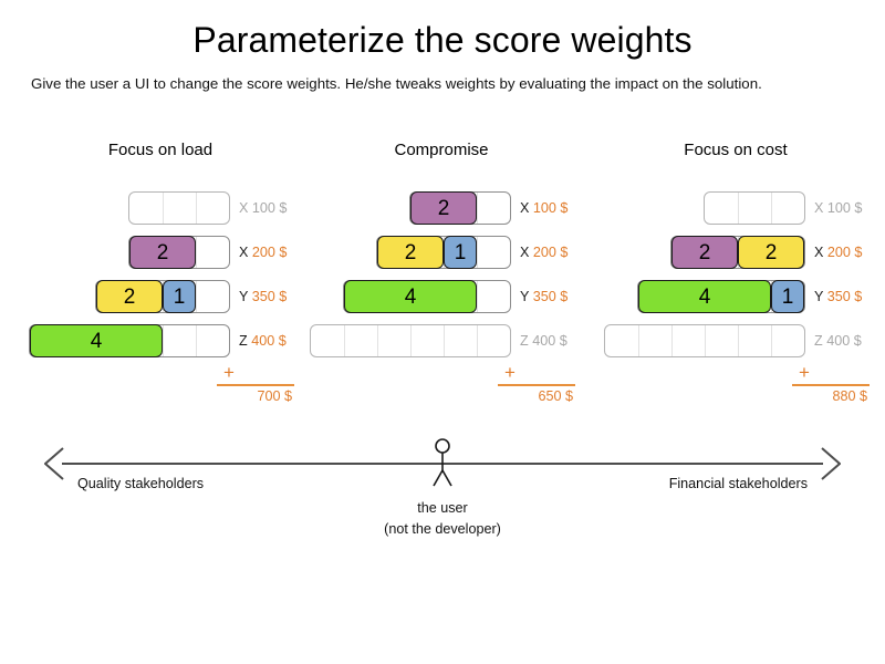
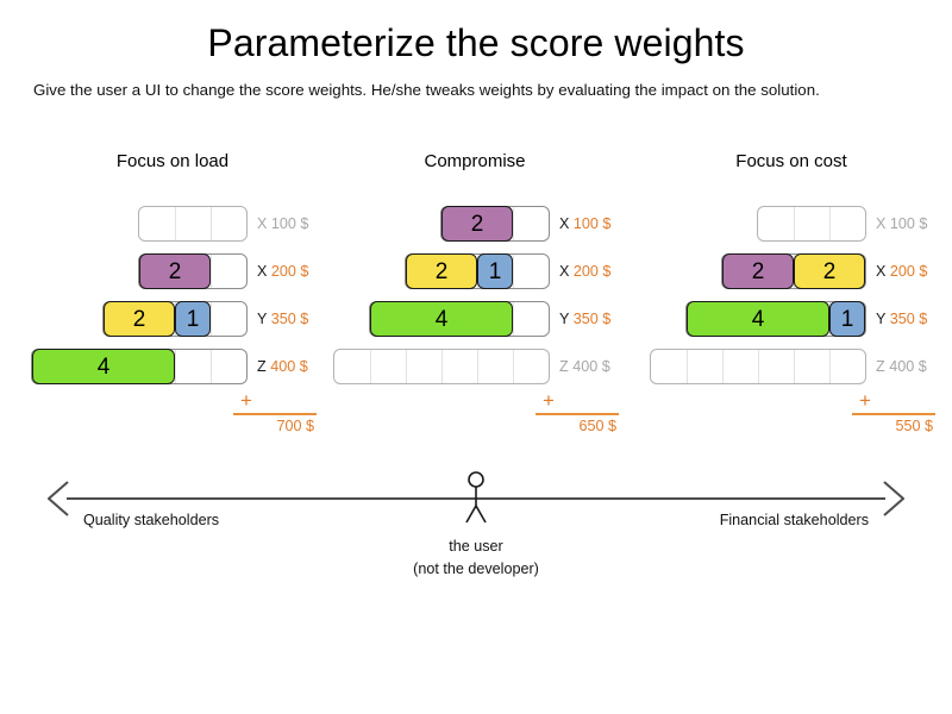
  Parameterize the score weights
  Give the user a UI to change the score weights. He/she tweaks weights by evaluating the impact on the solution.
  Focus on load
  X 100 $
  2
  X 200 $
  2
  1
  Y 350 $
  4
  Z 400 $
  +
  700 $
  Compromise
  2
  X 100 $
  2
  1
  X 200 $
  4
  Y 350 $
  Z 400 $
  +
  650 $
  Focus on cost
  X 100 $
  2
  2
  X 200 $
  4
  1
  Y 350 $
  Z 400 $
  +
- 880 $
+ 550 $
  Quality stakeholders
  Financial stakeholders
  the user
  (not the developer)
